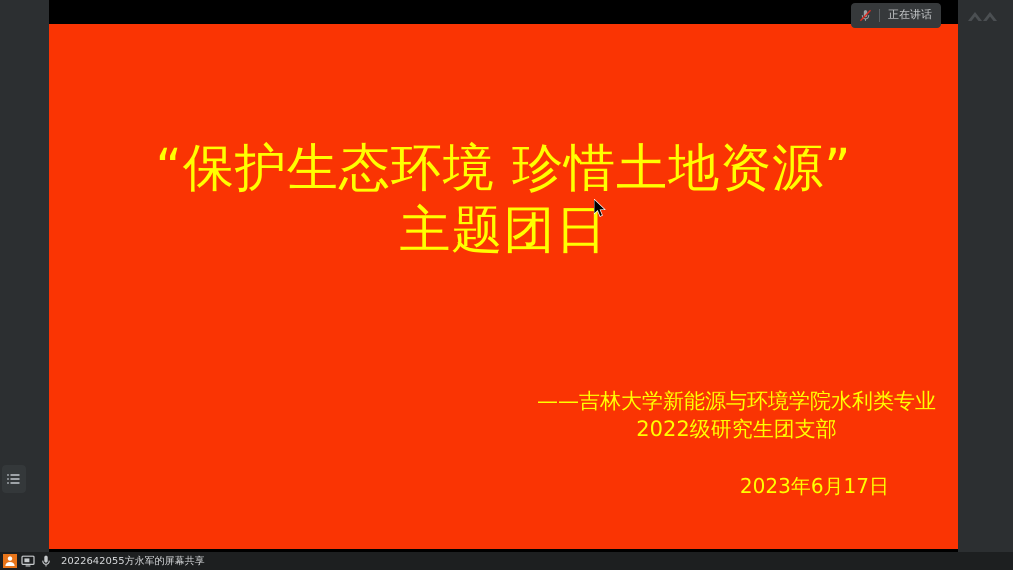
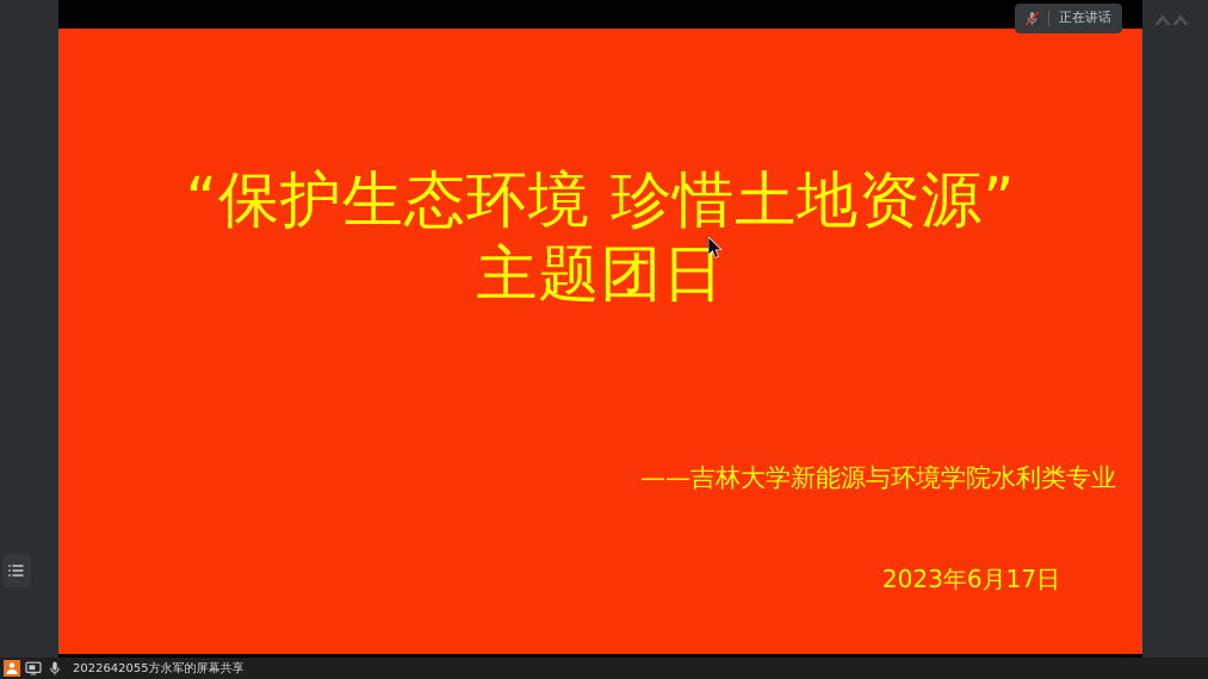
  “保护生态环境 珍惜土地资源”
  主题团日
  ——吉林大学新能源与环境学院水利类专业
- 2022级研究生团支部
  2023年6月17日
  正在讲话
  2022642055方永军的屏幕共享
